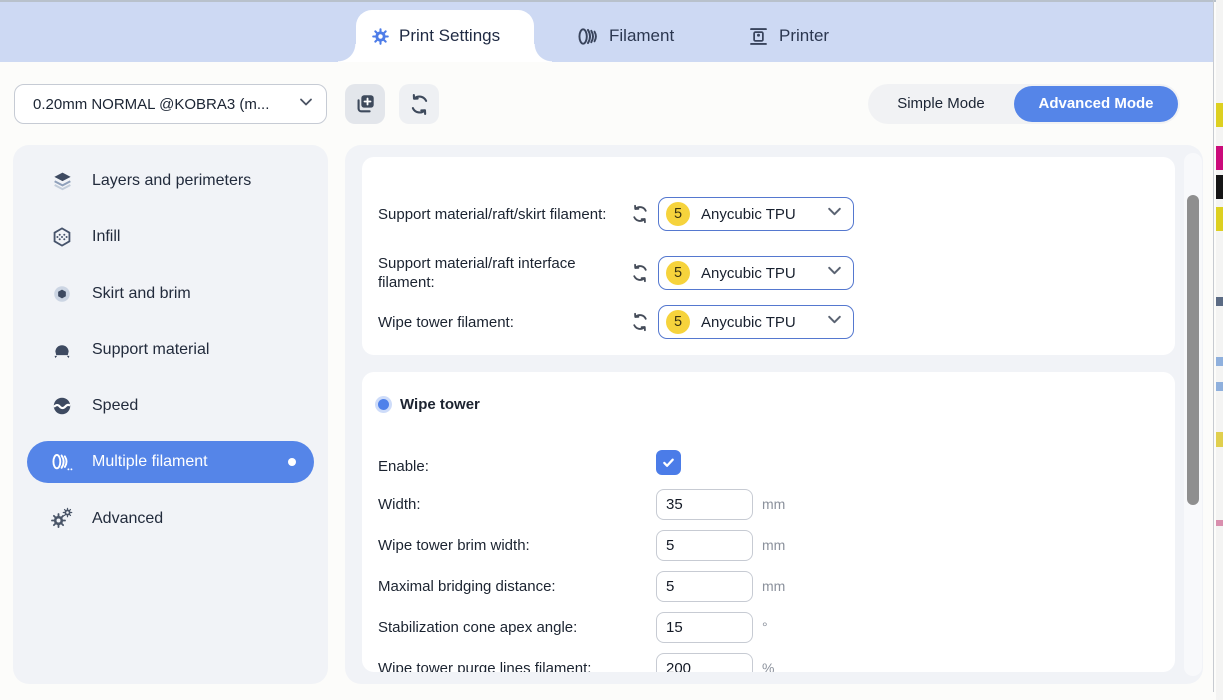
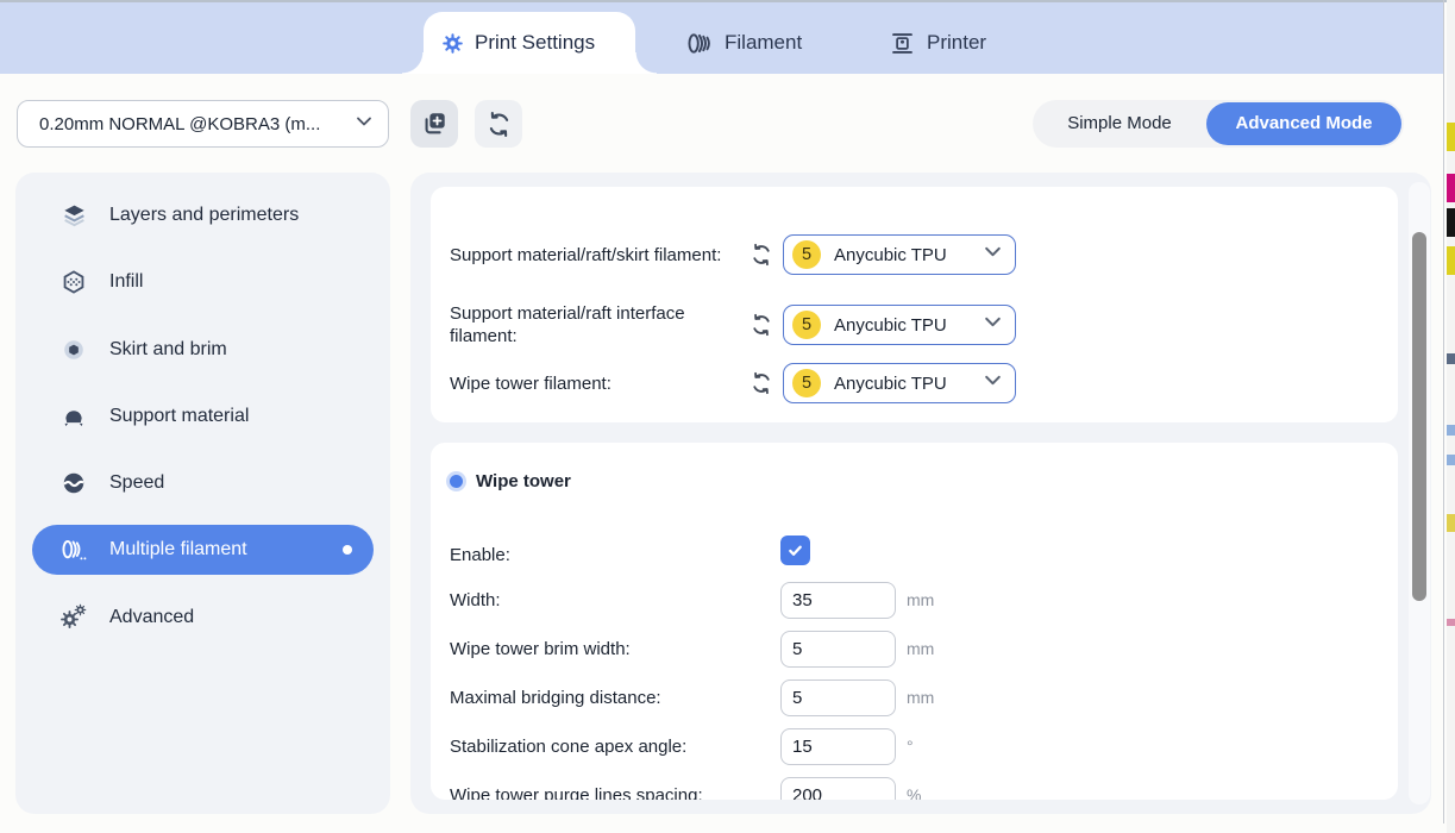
  Print Settings
  Filament
  Printer
  0.20mm NORMAL @KOBRA3 (m...
  Simple Mode
  Advanced Mode
  Layers and perimeters
  Infill
  Skirt and brim
  Support material
  Speed
  Multiple filament
  Advanced
  Support material/raft/skirt filament:
  5
  Anycubic TPU
  Support material/raft interface filament:
  5
  Anycubic TPU
  Wipe tower filament:
  5
  Anycubic TPU
  Wipe tower
  Enable:
  Width:
  35
  mm
  Wipe tower brim width:
  5
  mm
  Maximal bridging distance:
  5
  mm
  Stabilization cone apex angle:
  15
  °
- Wipe tower purge lines filament:
+ Wipe tower purge lines spacing:
  200
  %
